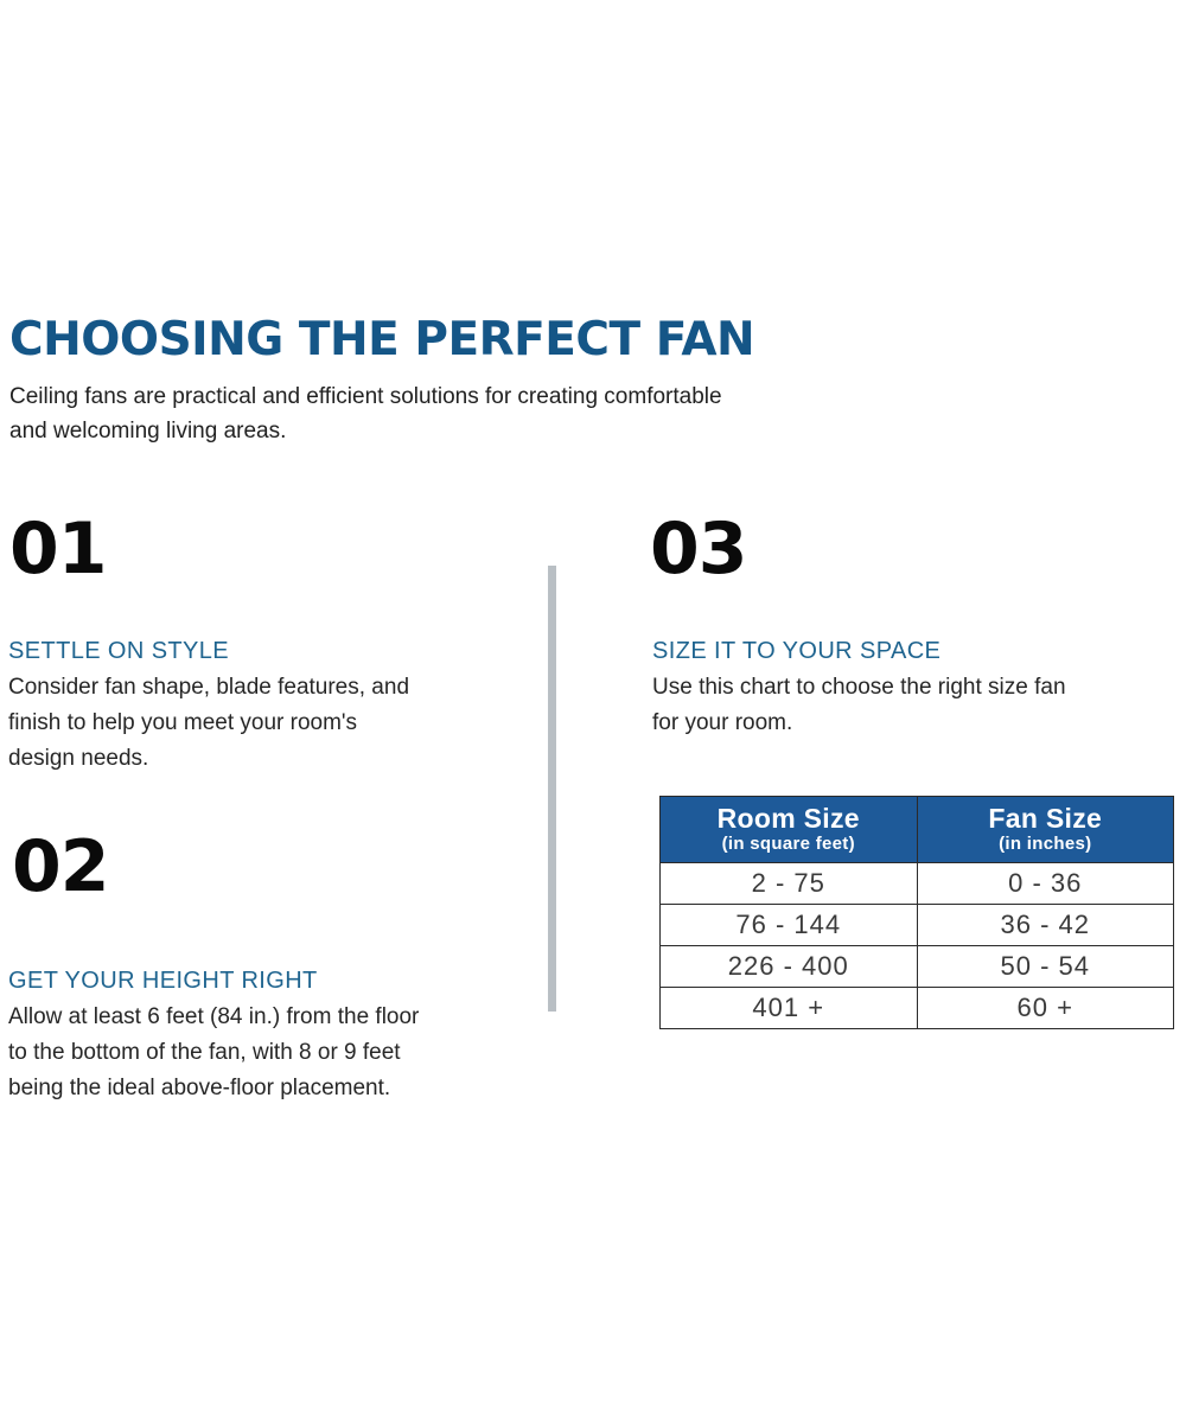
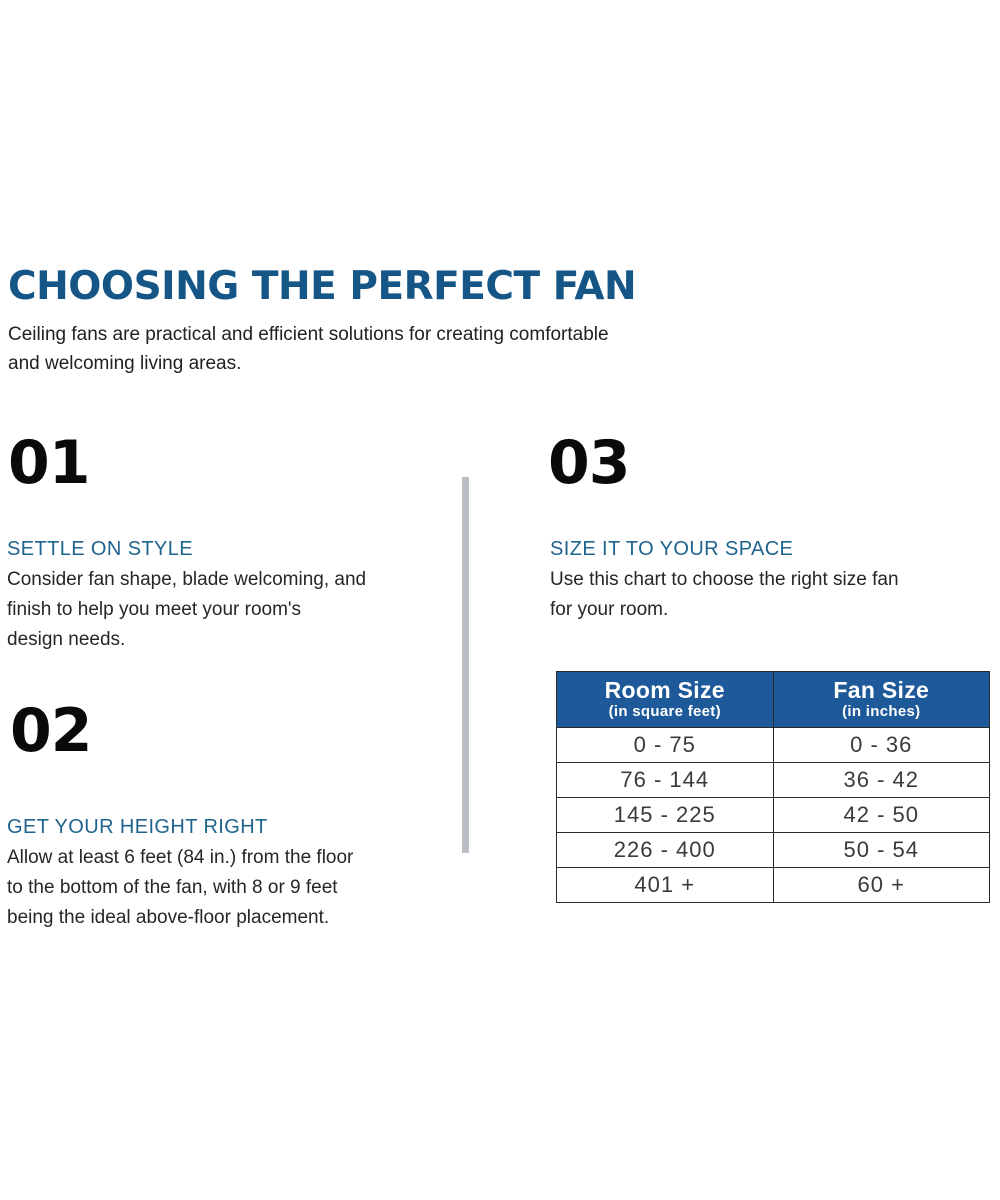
  CHOOSING THE PERFECT FAN
  Ceiling fans are practical and efficient solutions for creating comfortable
  and welcoming living areas.
  01
  SETTLE ON STYLE
- Consider fan shape, blade features, and
+ Consider fan shape, blade welcoming, and
  finish to help you meet your room's
  design needs.
  02
  GET YOUR HEIGHT RIGHT
  Allow at least 6 feet (84 in.) from the floor
  to the bottom of the fan, with 8 or 9 feet
  being the ideal above-floor placement.
  03
  SIZE IT TO YOUR SPACE
  Use this chart to choose the right size fan
  for your room.
  Room Size (in square feet)	Fan Size (in inches)
- 2 - 75	0 - 36
+ 0 - 75	0 - 36
  76 - 144	36 - 42
+ 145 - 225	42 - 50
  226 - 400	50 - 54
  401 +	60 +
